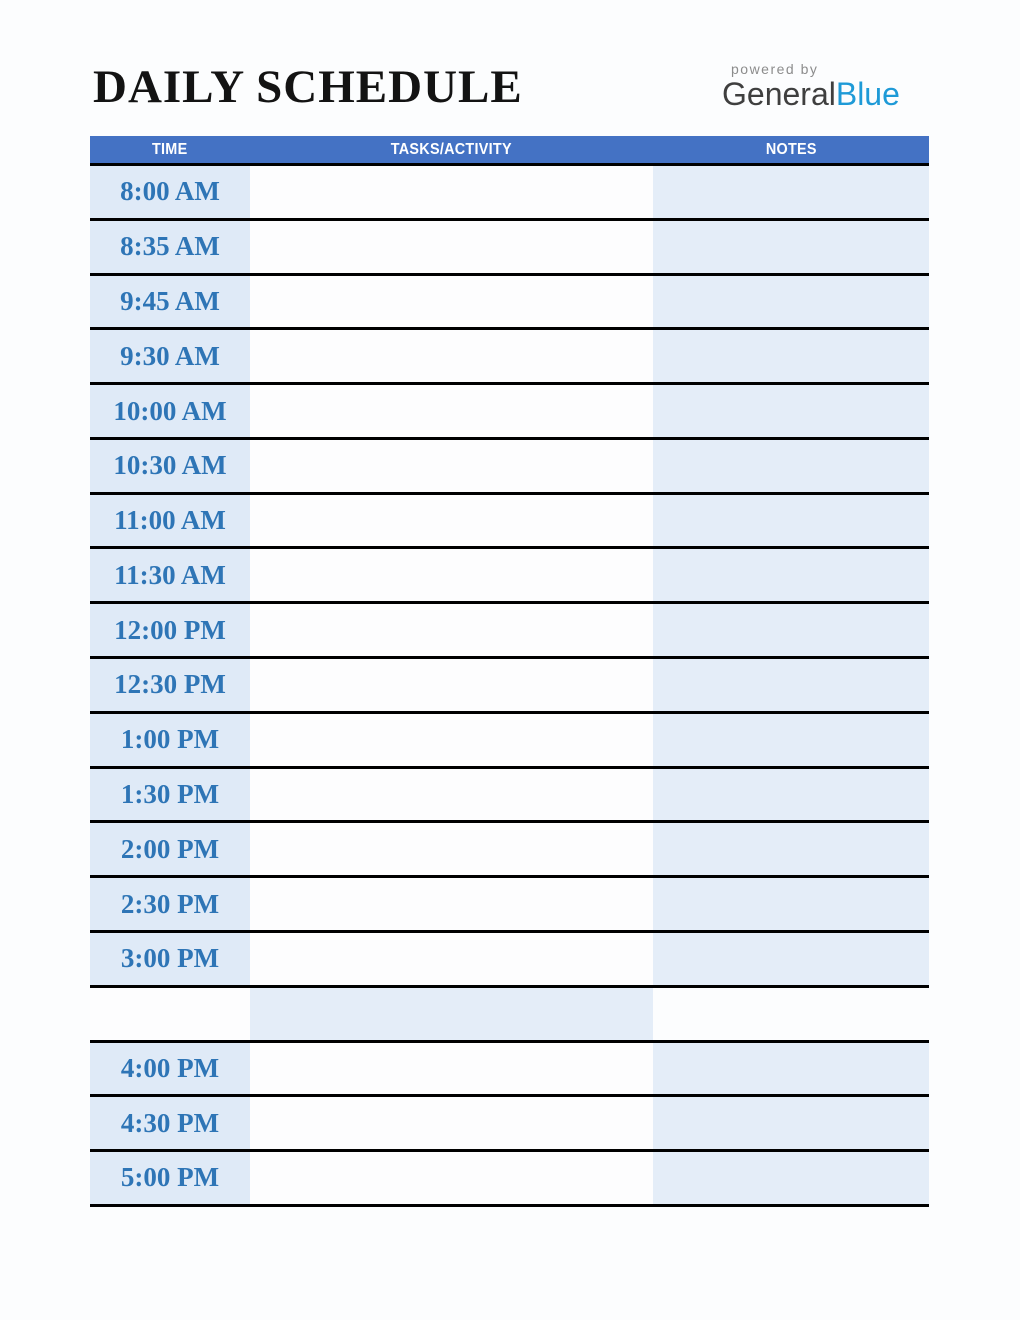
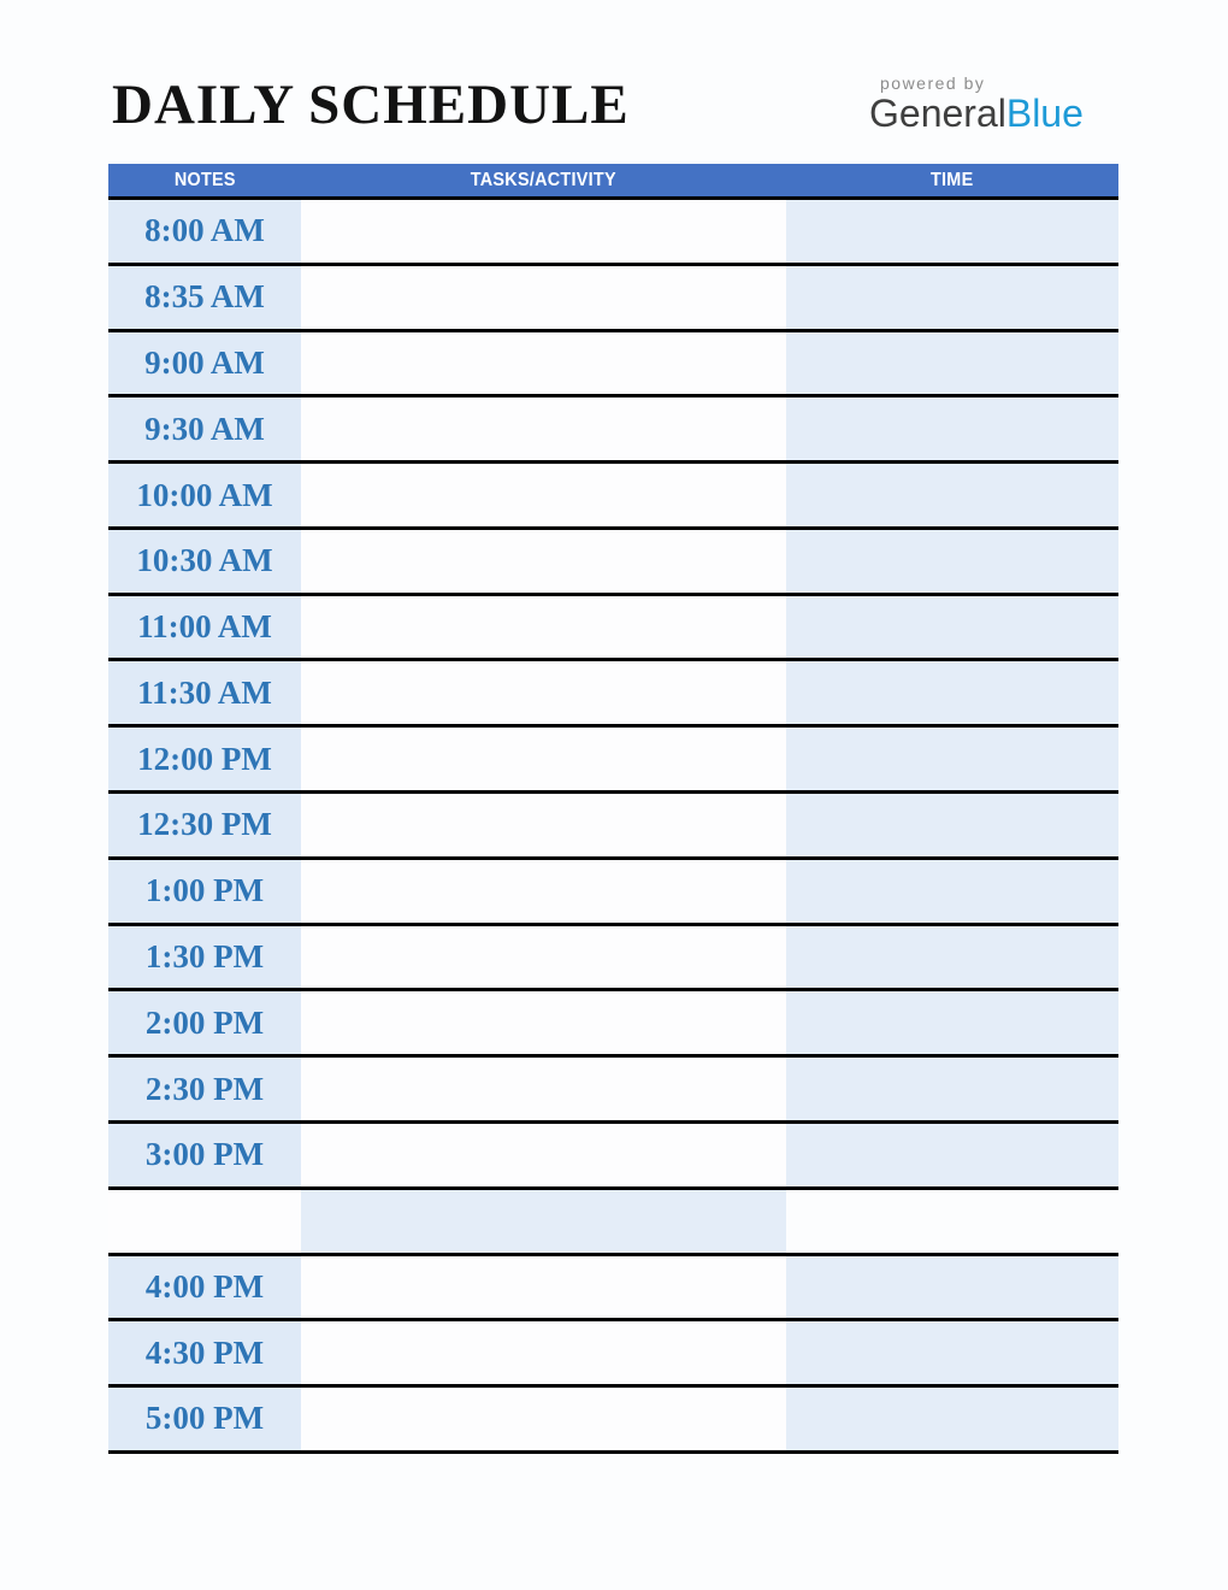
  DAILY SCHEDULE
  powered by
  GeneralBlue
- TIME
+ NOTES
  TASKS/ACTIVITY
- NOTES
+ TIME
  8:00 AM
  8:35 AM
- 9:45 AM
+ 9:00 AM
  9:30 AM
  10:00 AM
  10:30 AM
  11:00 AM
  11:30 AM
  12:00 PM
  12:30 PM
  1:00 PM
  1:30 PM
  2:00 PM
  2:30 PM
  3:00 PM
  4:00 PM
  4:30 PM
  5:00 PM
